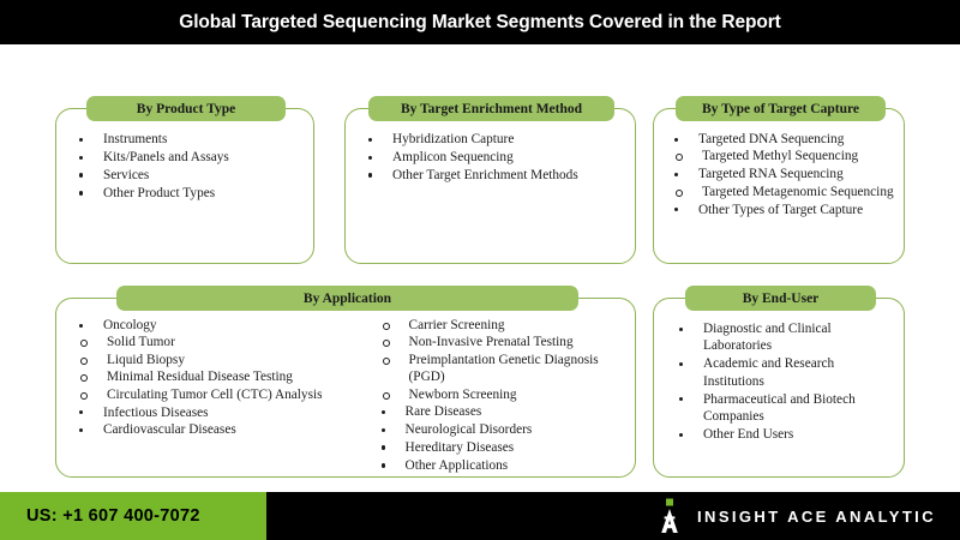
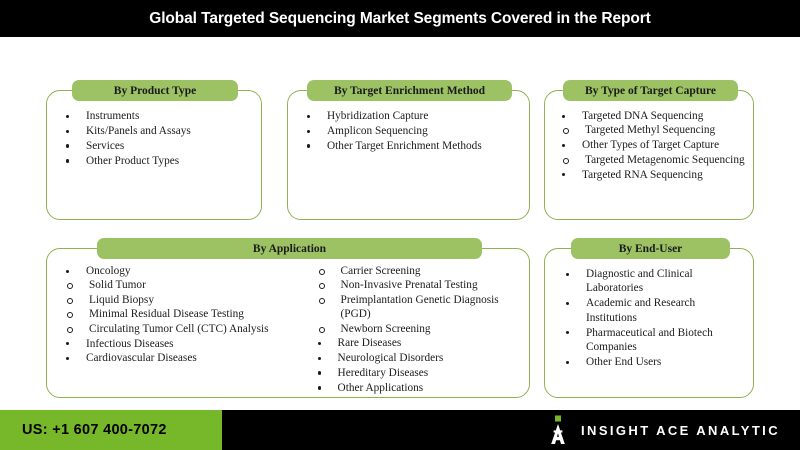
  Global Targeted Sequencing Market Segments Covered in the Report
  By Product Type
  Instruments
  Kits/Panels and Assays
  Services
  Other Product Types
  By Target Enrichment Method
  Hybridization Capture
  Amplicon Sequencing
  Other Target Enrichment Methods
  By Type of Target Capture
  Targeted DNA Sequencing
  Targeted Methyl Sequencing
- Targeted RNA Sequencing
+ Other Types of Target Capture
  Targeted Metagenomic Sequencing
- Other Types of Target Capture
+ Targeted RNA Sequencing
  By Application
  Oncology
  Solid Tumor
  Liquid Biopsy
  Minimal Residual Disease Testing
  Circulating Tumor Cell (CTC) Analysis
  Infectious Diseases
  Cardiovascular Diseases
  Carrier Screening
  Non-Invasive Prenatal Testing
  Preimplantation Genetic Diagnosis (PGD)
  Newborn Screening
  Rare Diseases
  Neurological Disorders
  Hereditary Diseases
  Other Applications
  By End-User
  Diagnostic and Clinical Laboratories
  Academic and Research Institutions
  Pharmaceutical and Biotech Companies
  Other End Users
  US: +1 607 400-7072
  INSIGHT ACE ANALYTIC
